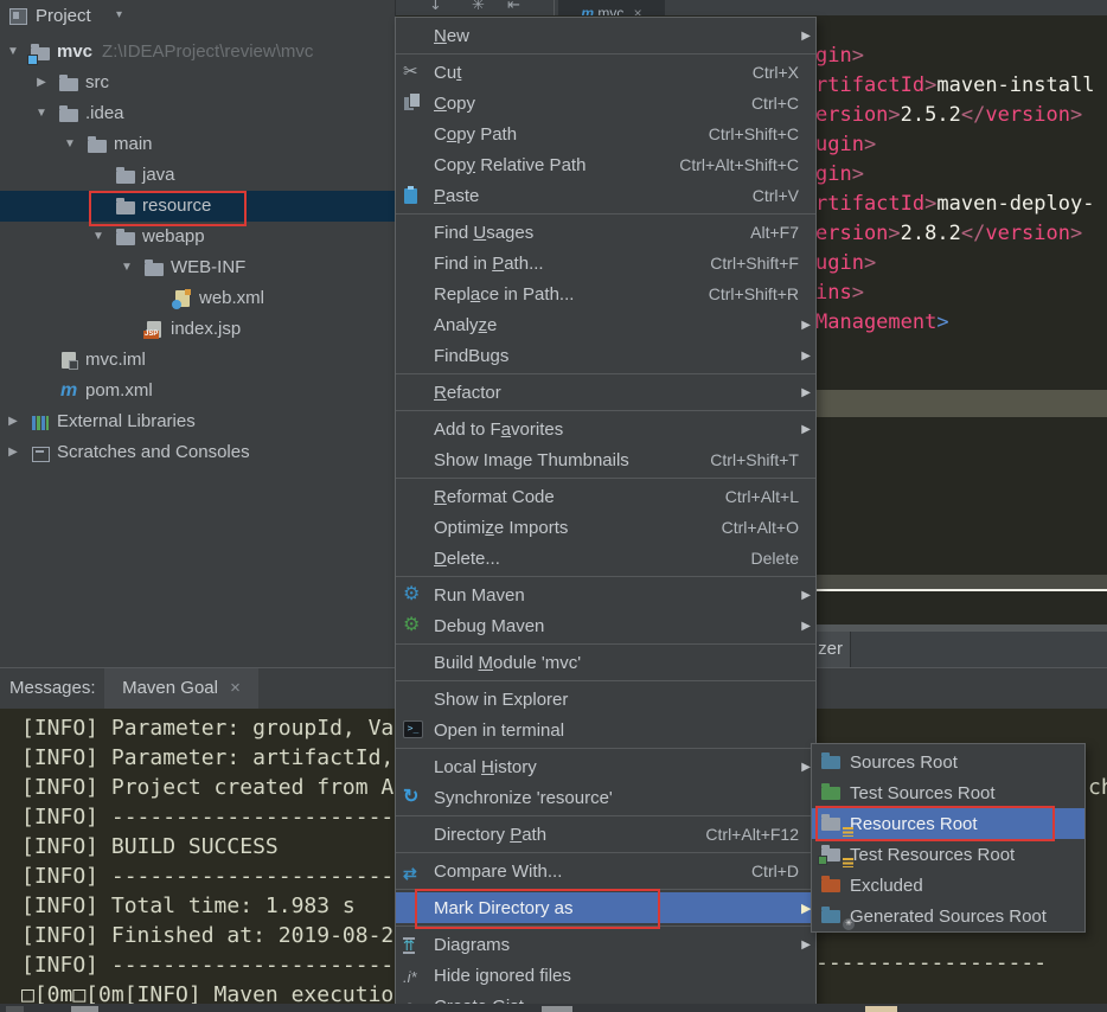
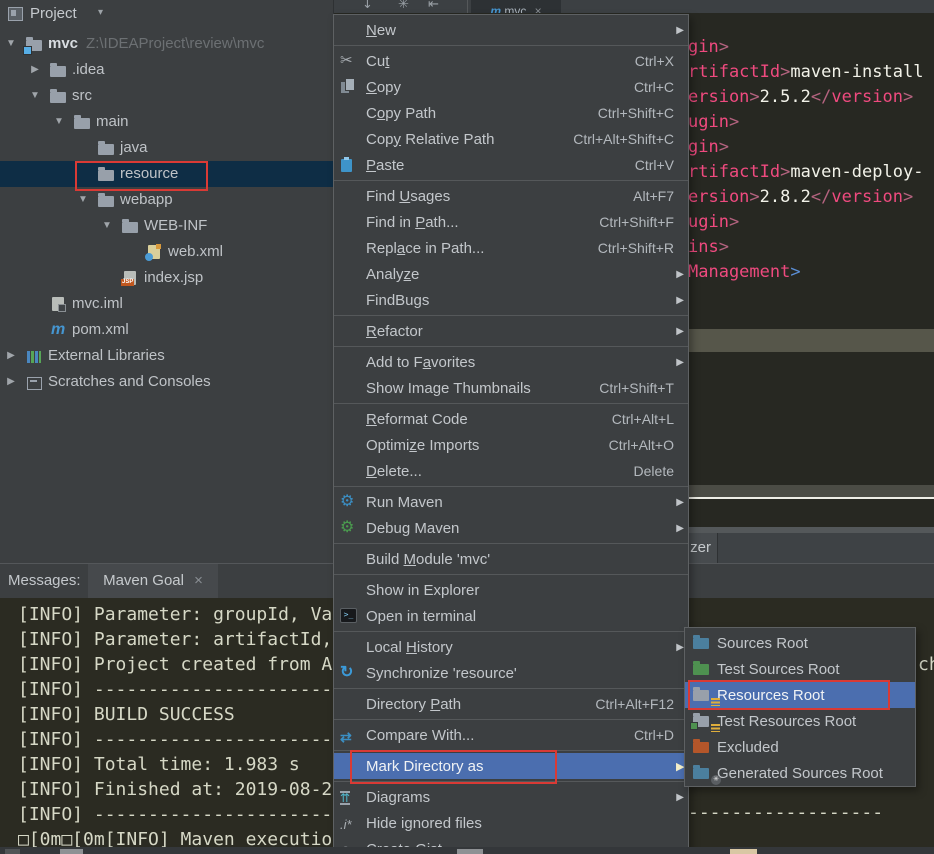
  Project
  ▾
  ▼
  mvc Z:\IDEAProject\review\mvc
  ▶
- src
+ .idea
  ▼
- .idea
+ src
  ▼
  main
  java
  resource
  ▼
  webapp
  ▼
  WEB-INF
  web.xml
  index.jsp
  mvc.iml
  m
  pom.xml
  ▶
  External Libraries
  ▶
  Scratches and Consoles
  ↧
  ✳
  ⇤
  m mvc ×
  gin>
  rtifactId>maven-install
  ersion>2.5.2</version>
  ugin>
  gin>
  rtifactId>maven-deploy-
  ersion>2.8.2</version>
  ugin>
  ins>
  Management>
  zer
  Messages:
  Maven Goal ×
  [INFO] Parameter: groupId, Va
  [INFO] Parameter: artifactId,
  [INFO] Project created from A
  [INFO] ----------------------
  [INFO] BUILD SUCCESS
  [INFO] ----------------------
  [INFO] Total time: 1.983 s
  [INFO] Finished at: 2019-08-2
  [INFO] ----------------------
  □[0m□[0m[INFO] Maven executio
  ------------------
  New
  ▶
  ✂
  Cut
  Ctrl+X
  Copy
  Ctrl+C
  Copy Path
  Ctrl+Shift+C
  Copy Relative Path
  Ctrl+Alt+Shift+C
  Paste
  Ctrl+V
  Find Usages
  Alt+F7
  Find in Path...
  Ctrl+Shift+F
  Replace in Path...
  Ctrl+Shift+R
  Analyze
  ▶
  FindBugs
  ▶
  Refactor
  ▶
  Add to Favorites
  ▶
  Show Image Thumbnails
  Ctrl+Shift+T
  Reformat Code
  Ctrl+Alt+L
  Optimize Imports
  Ctrl+Alt+O
  Delete...
  Delete
  ⚙
  Run Maven
  ▶
  ⚙
  Debug Maven
  ▶
  Build Module 'mvc'
  Show in Explorer
  >_
  Open in terminal
  Local History
  ▶
  ↻
  Synchronize 'resource'
  Directory Path
  Ctrl+Alt+F12
  ⇄
  Compare With...
  Ctrl+D
  Mark Directory as
  ▶
  ⇈
  Diagrams
  ▶
  .i*
  Hide ignored files
  Sources Root
  Test Sources Root
  Resources Root
  Test Resources Root
  Excluded
  Generated Sources Root
